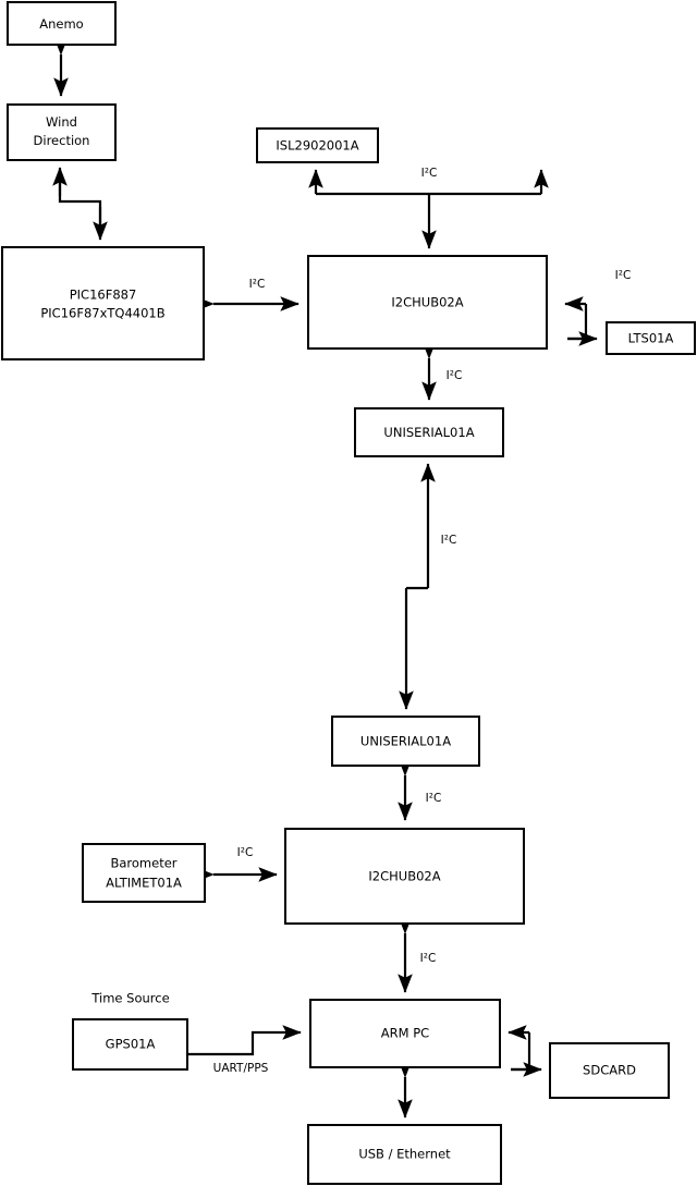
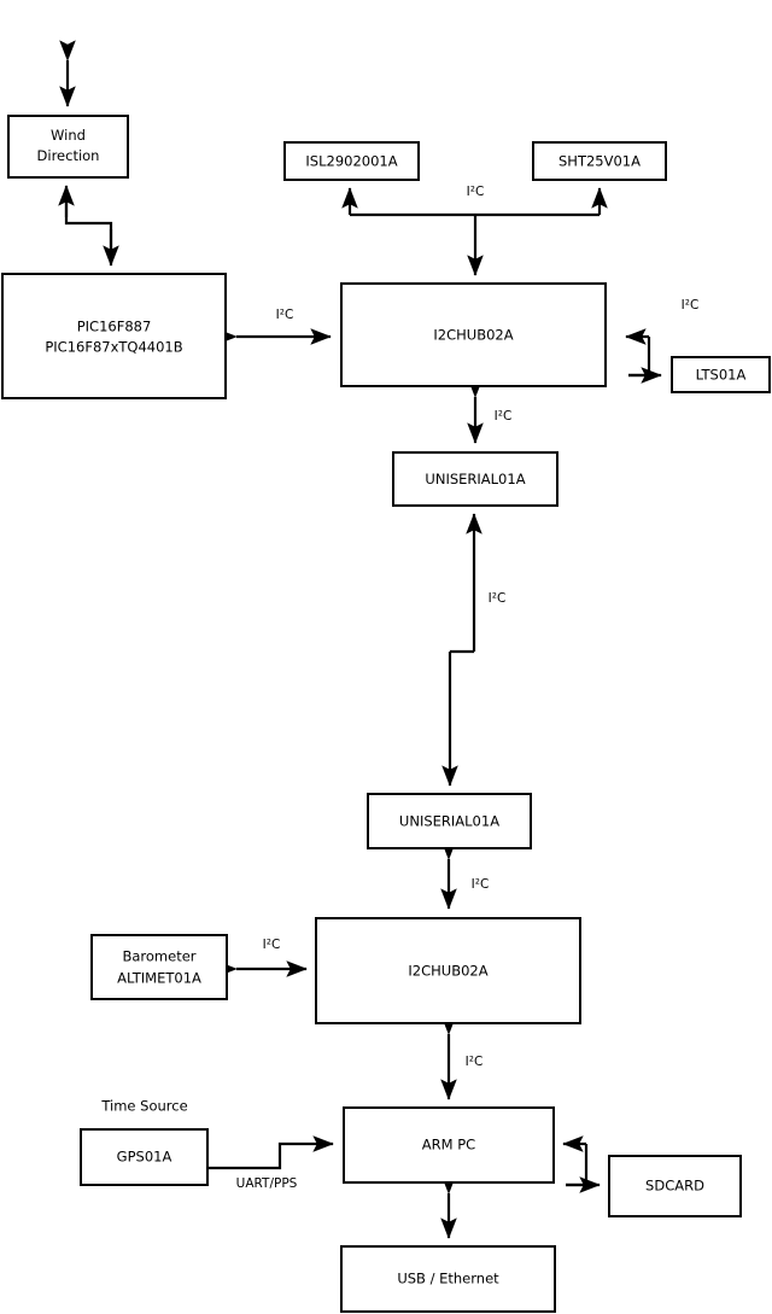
  I²C
  I²C
  I²C
  I²C
  I²C
  I²C
  I²C
  I²C
  UART/PPS
- Anemo
  Wind
  Direction
  PIC16F887
  PIC16F87xTQ4401B
  ISL2902001A
+ SHT25V01A
  I2CHUB02A
  LTS01A
  UNISERIAL01A
  UNISERIAL01A
  I2CHUB02A
  Barometer
  ALTIMET01A
  GPS01A
  ARM PC
  SDCARD
  USB / Ethernet
  Time Source
